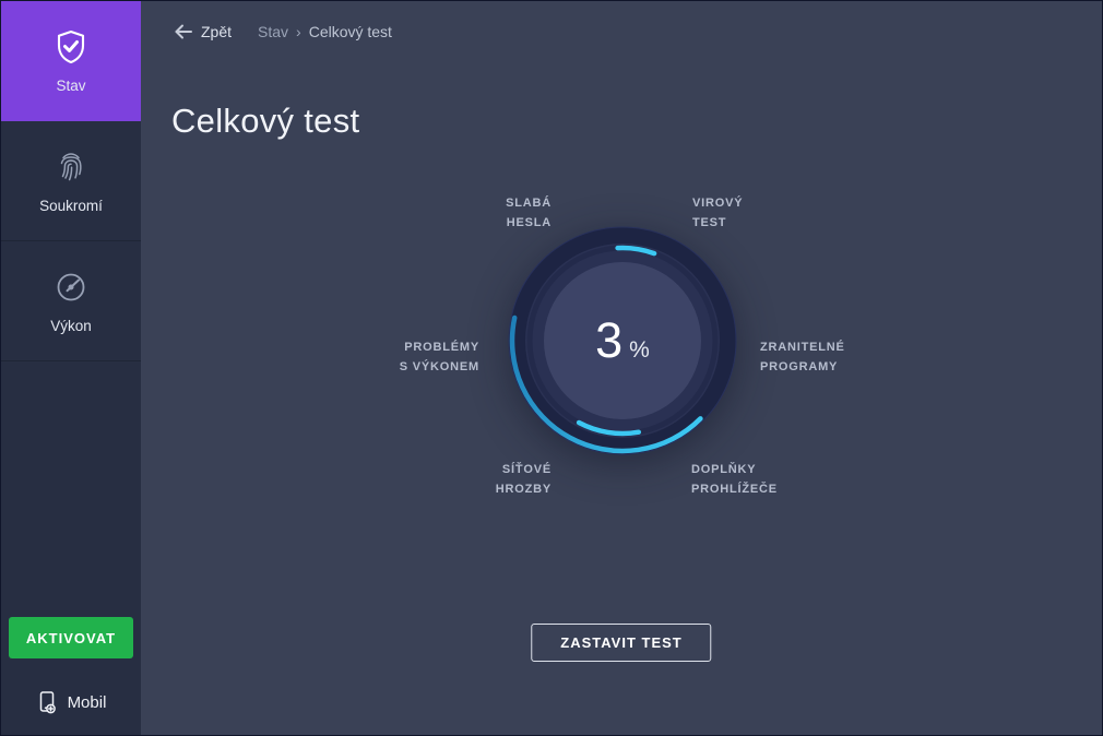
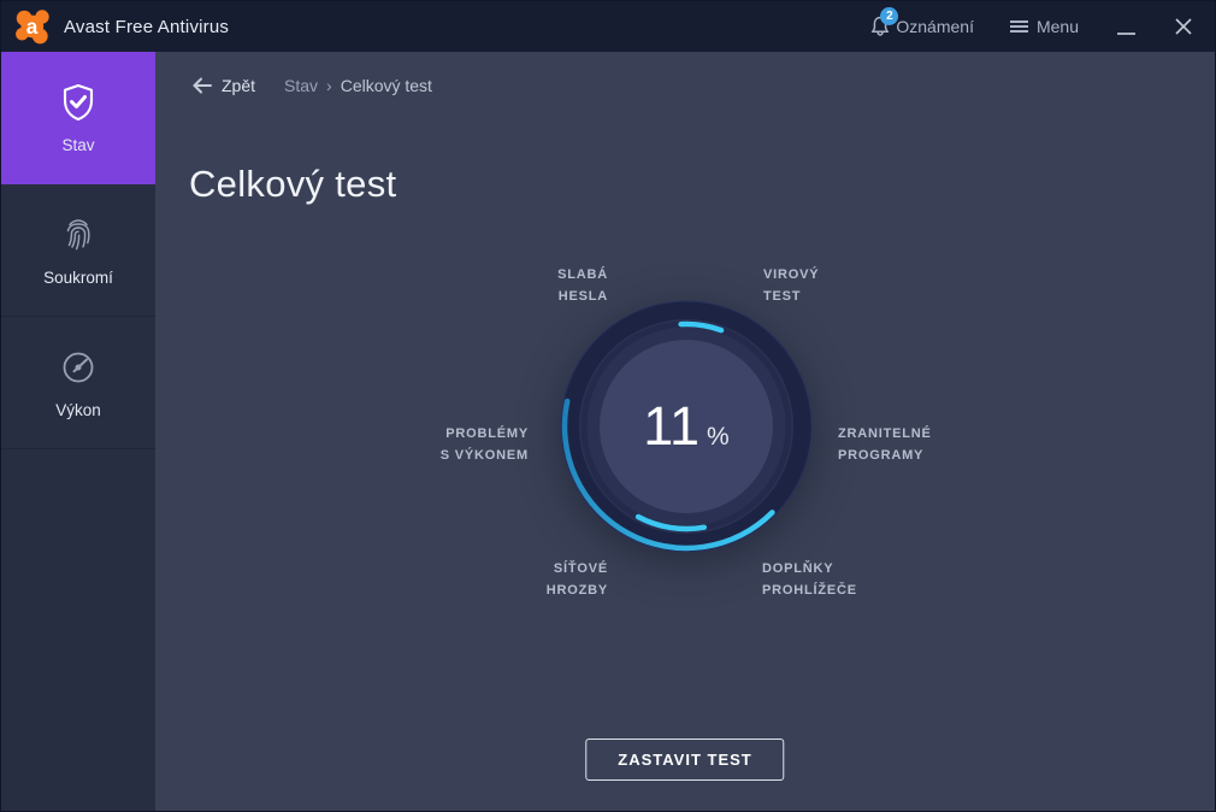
+ a
+ Avast Free Antivirus
+ 2
+ Oznámení
+ Menu
  Stav
  Soukromí
  Výkon
- AKTIVOVAT
- Mobil
  Zpět
  Stav
  ›
  Celkový test
  Celkový test
- 3
+ 11
  %
  SLABÁ
  HESLA
  VIROVÝ
  TEST
  PROBLÉMY
  S VÝKONEM
  ZRANITELNÉ
  PROGRAMY
  SÍŤOVÉ
  HROZBY
  DOPLŇKY
  PROHLÍŽEČE
  ZASTAVIT TEST
